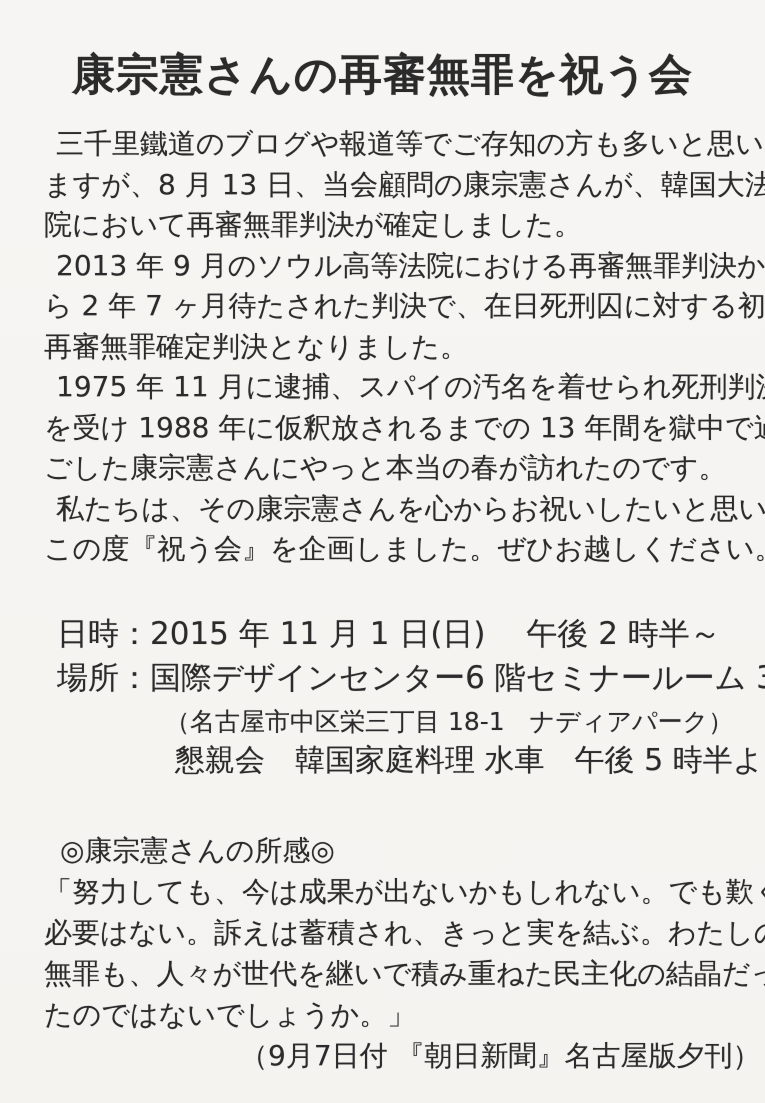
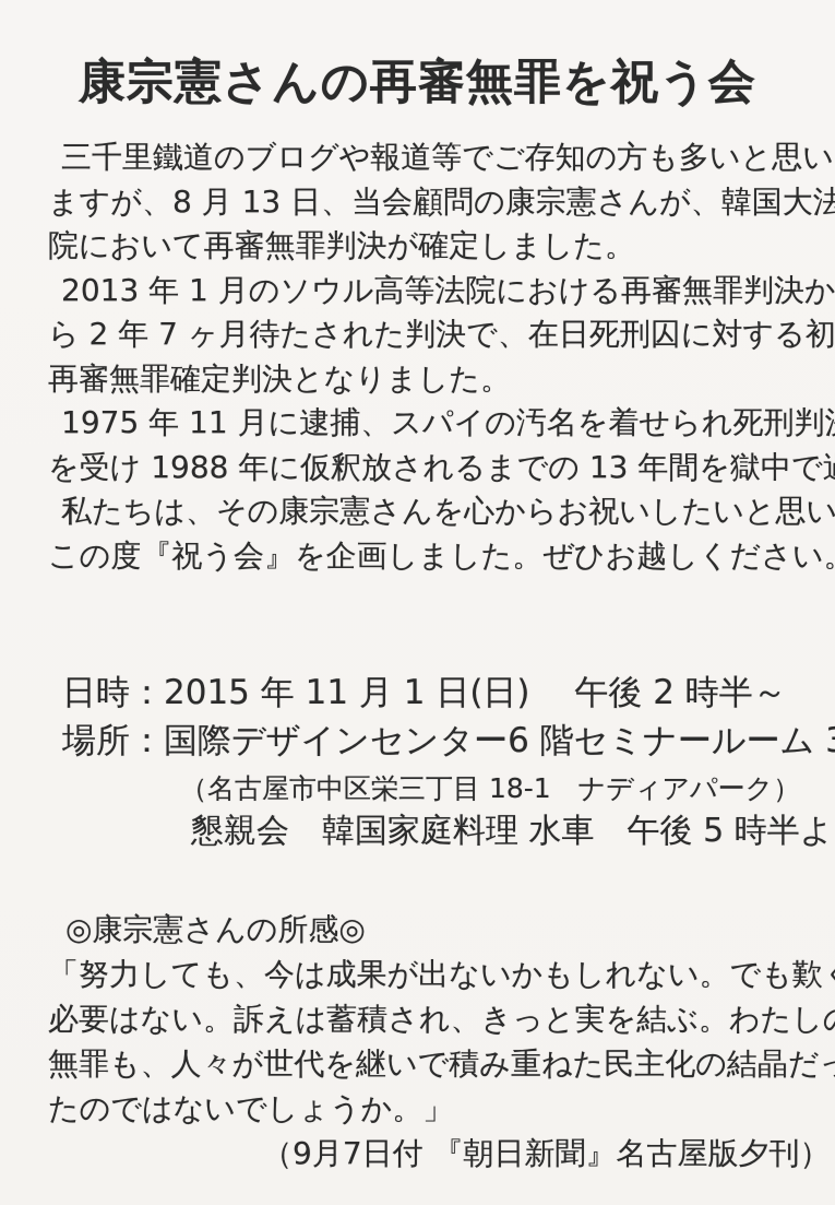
  康宗憲さんの再審無罪を祝う会
  三千里鐵道のブログや報道等でご存知の方も多いと思い
  ますが、8 月 13 日、当会顧問の康宗憲さんが、韓国大法
  院において再審無罪判決が確定しました。
- 2013 年 9 月のソウル高等法院における再審無罪判決か
+ 2013 年 1 月のソウル高等法院における再審無罪判決か
  ら 2 年 7 ヶ月待たされた判決で、在日死刑囚に対する初
  再審無罪確定判決となりました。
  1975 年 11 月に逮捕、スパイの汚名を着せられ死刑判
  を受け 1988 年に仮釈放されるまでの 13 年間を獄中で
- ごした康宗憲さんにやっと本当の春が訪れたのです。
  私たちは、その康宗憲さんを心からお祝いしたいと思い
  この度『祝う会』を企画しました。ぜひお越しください
  日時：2015 年 11 月 1 日(日) 午後 2 時半～
  場所：国際デザインセンター6 階セミナールーム
  （名古屋市中区栄三丁目 18-1 ナディアパーク）
  懇親会 韓国家庭料理 水車 午後 5 時半よ
  ◎康宗憲さんの所感◎
  「努力しても、今は成果が出ないかもしれない。でも歎
  必要はない。訴えは蓄積され、きっと実を結ぶ。わたし
  無罪も、人々が世代を継いで積み重ねた民主化の結晶だ
  たのではないでしょうか。」
  （9月7日付 『朝日新聞』名古屋版夕刊）
